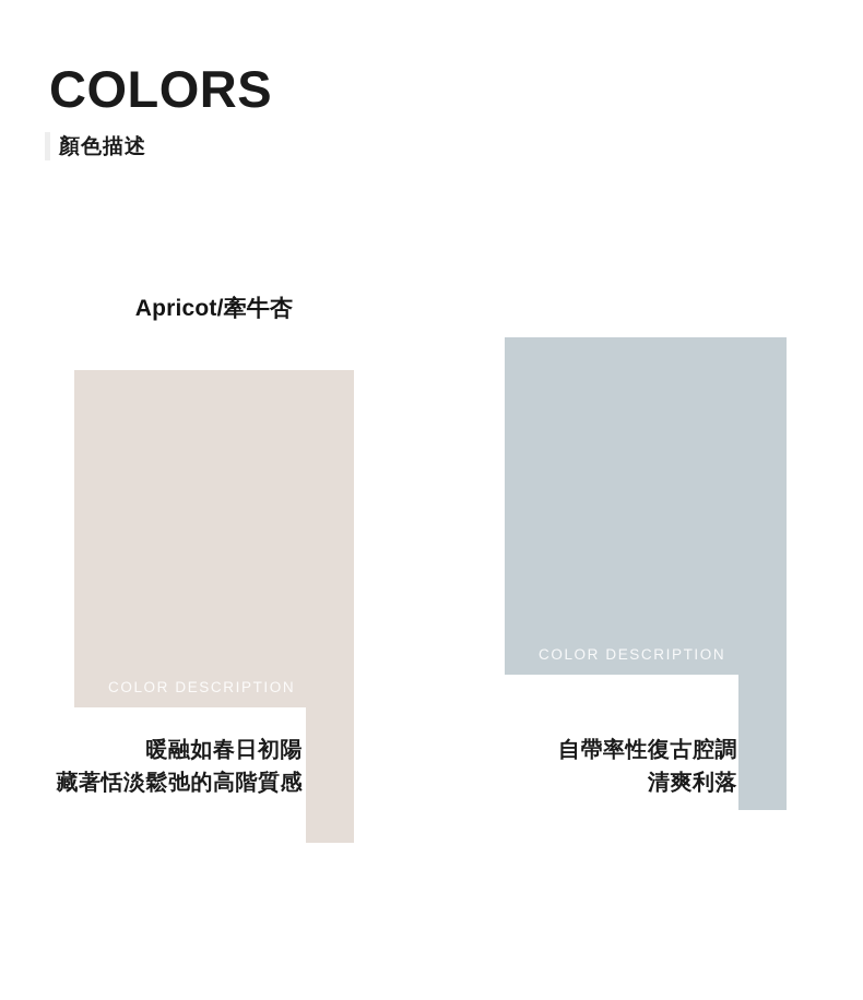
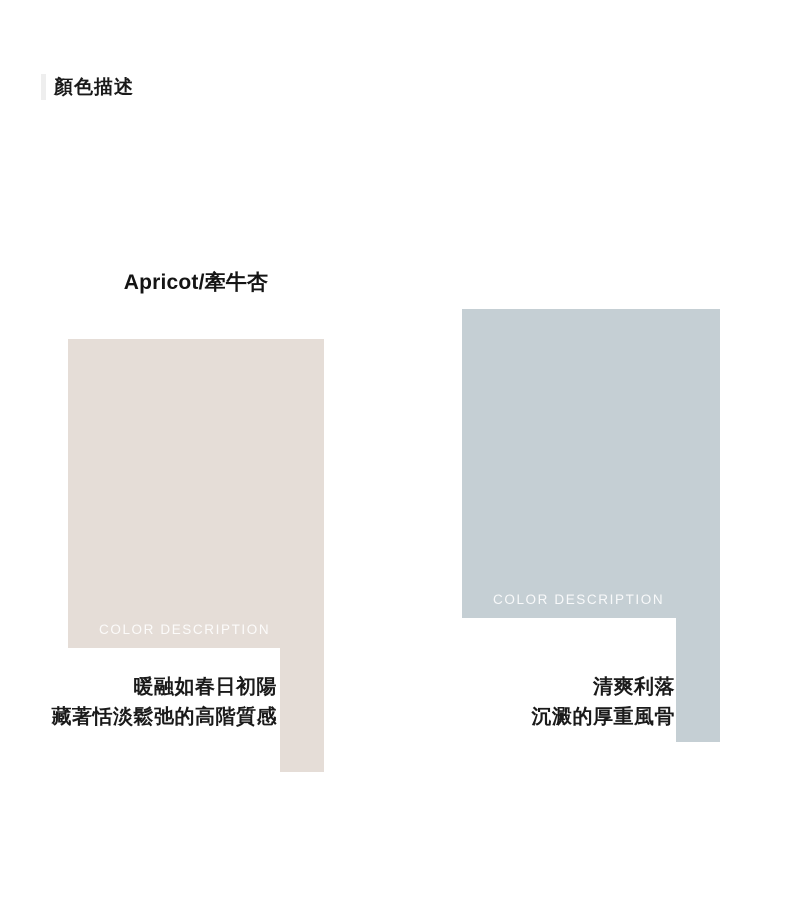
- COLORS
  顏色描述
  Apricot/牽牛杏
  COLOR DESCRIPTION
  暖融如春日初陽
  藏著恬淡鬆弛的高階質感
  COLOR DESCRIPTION
- 自帶率性復古腔調
  清爽利落
+ 沉澱的厚重風骨
